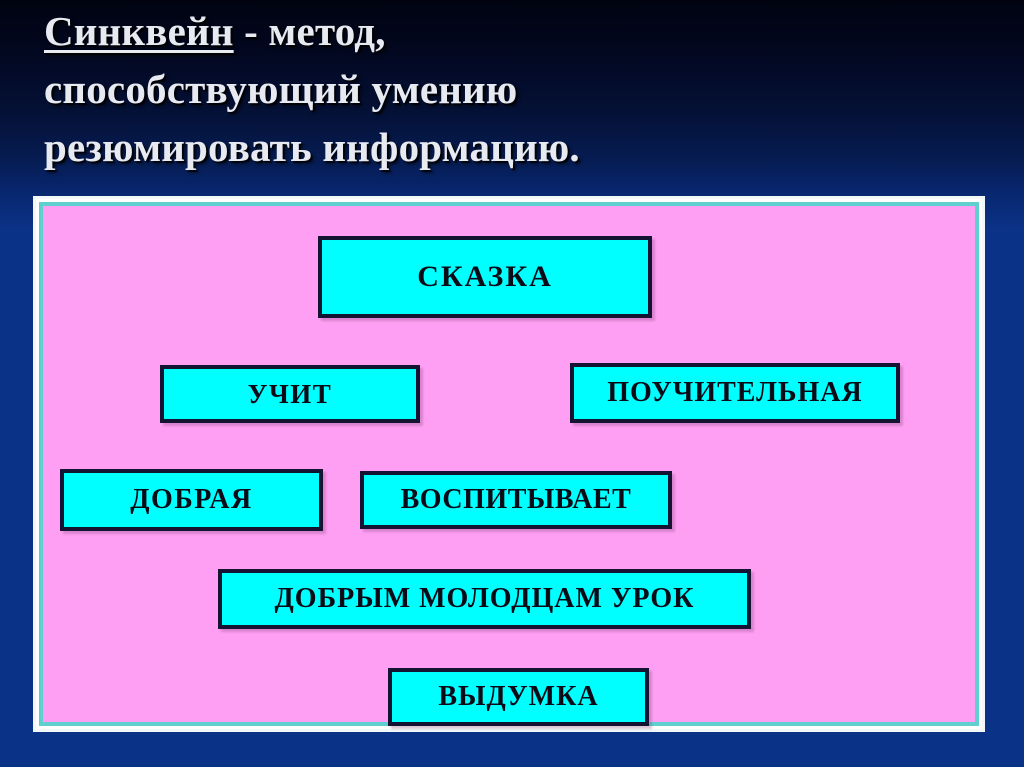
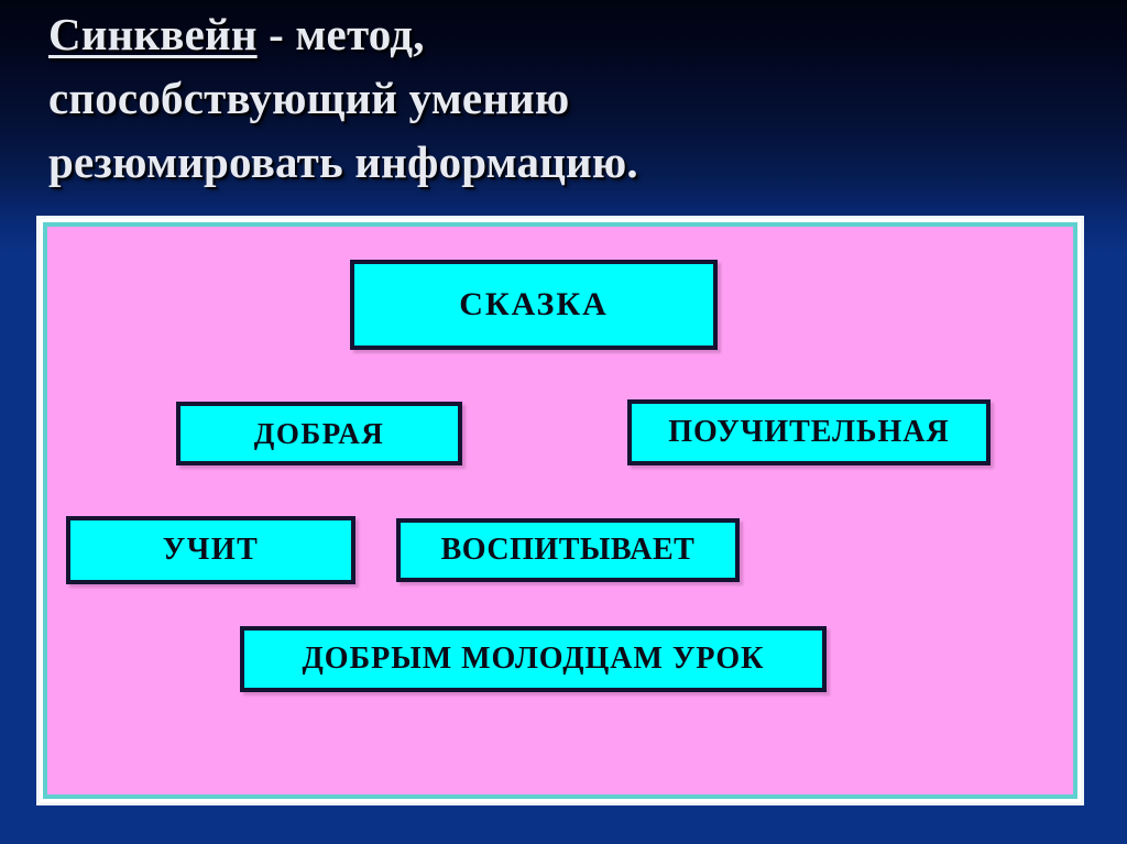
  Синквейн - метод,
  способствующий умению
  резюмировать информацию.
  СКАЗКА
- УЧИТ
+ ДОБРАЯ
  ПОУЧИТЕЛЬНАЯ
- ДОБРАЯ
+ УЧИТ
  ВОСПИТЫВАЕТ
  ДОБРЫМ МОЛОДЦАМ УРОК
- ВЫДУМКА
